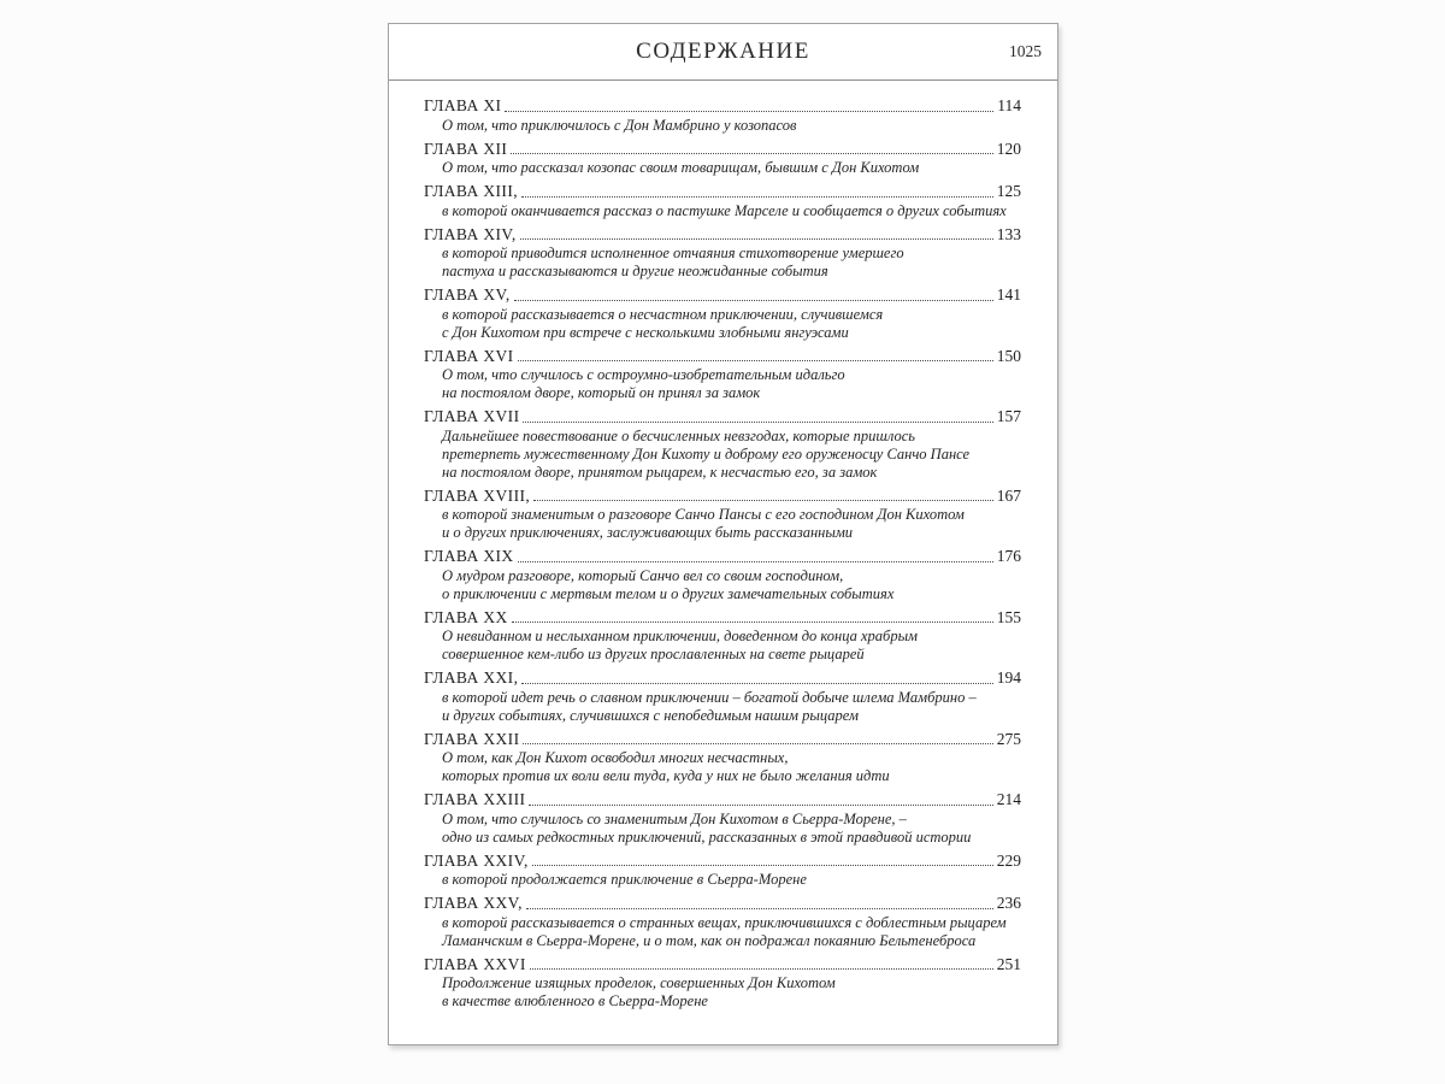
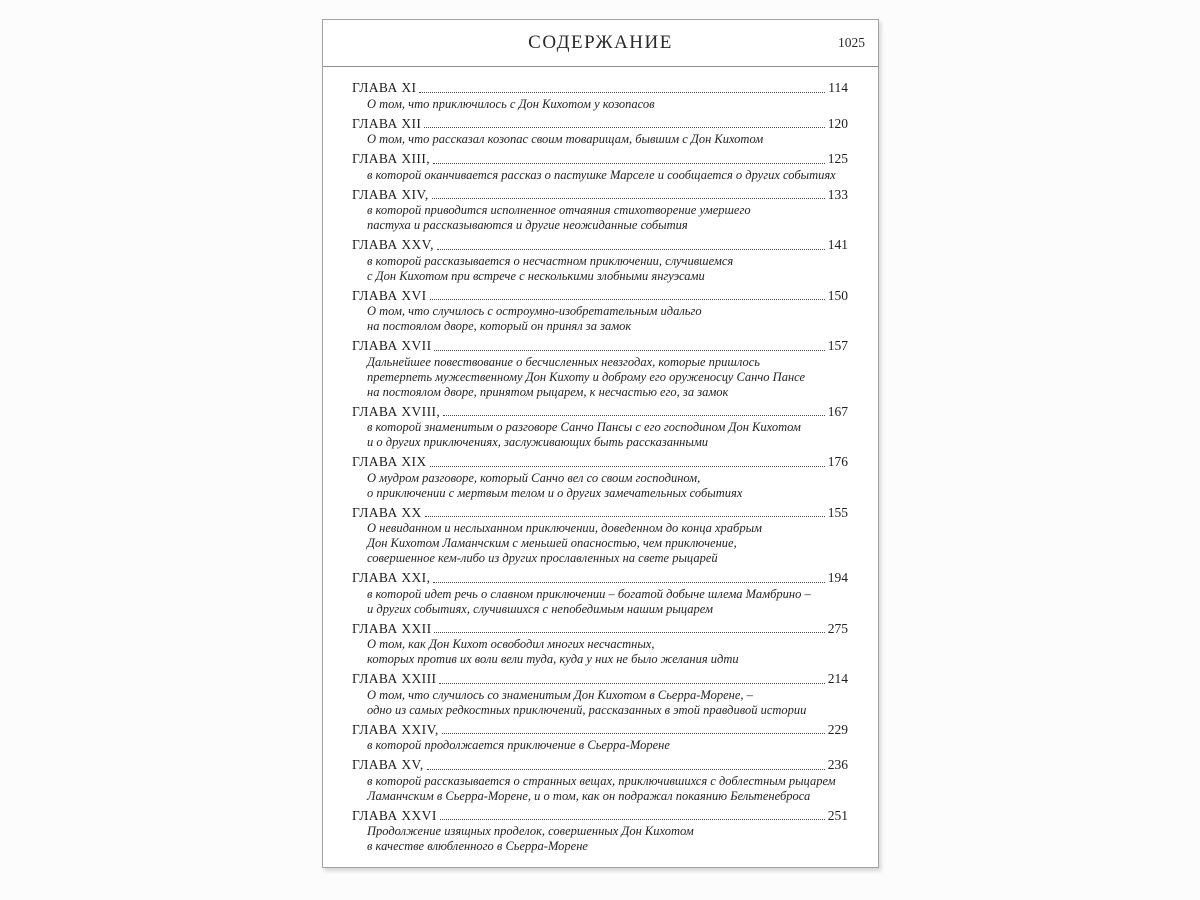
  СОДЕРЖАНИЕ
  1025
  ГЛАВА XI
  114
- О том, что приключилось с Дон Мамбрино у козопасов
+ О том, что приключилось с Дон Кихотом у козопасов
  ГЛАВА XII
  120
  О том, что рассказал козопас своим товарищам, бывшим с Дон Кихотом
  ГЛАВА XIII,
  125
  в которой оканчивается рассказ о пастушке Марселе и сообщается о других событиях
  ГЛАВА XIV,
  133
  в которой приводится исполненное отчаяния стихотворение умершего
  пастуха и рассказываются и другие неожиданные события
- ГЛАВА XV,
+ ГЛАВА XXV,
  141
  в которой рассказывается о несчастном приключении, случившемся
  с Дон Кихотом при встрече с несколькими злобными янгуэсами
  ГЛАВА XVI
  150
  О том, что случилось с остроумно-изобретательным идальго
  на постоялом дворе, который он принял за замок
  ГЛАВА XVII
  157
  Дальнейшее повествование о бесчисленных невзгодах, которые пришлось
  претерпеть мужественному Дон Кихоту и доброму его оруженосцу Санчо Пансе
  на постоялом дворе, принятом рыцарем, к несчастью его, за замок
  ГЛАВА XVIII,
  167
  в которой знаменитым о разговоре Санчо Пансы с его господином Дон Кихотом
  и о других приключениях, заслуживающих быть рассказанными
  ГЛАВА XIX
  176
  О мудром разговоре, который Санчо вел со своим господином,
  о приключении с мертвым телом и о других замечательных событиях
  ГЛАВА XX
  155
  О невиданном и неслыханном приключении, доведенном до конца храбрым
+ Дон Кихотом Ламанчским с меньшей опасностью, чем приключение,
  совершенное кем-либо из других прославленных на свете рыцарей
  ГЛАВА XXI,
  194
  в которой идет речь о славном приключении – богатой добыче шлема Мамбрино –
  и других событиях, случившихся с непобедимым нашим рыцарем
  ГЛАВА XXII
  275
  О том, как Дон Кихот освободил многих несчастных,
  которых против их воли вели туда, куда у них не было желания идти
  ГЛАВА XXIII
  214
  О том, что случилось со знаменитым Дон Кихотом в Сьерра-Морене, –
  одно из самых редкостных приключений, рассказанных в этой правдивой истории
  ГЛАВА XXIV,
  229
  в которой продолжается приключение в Сьерра-Морене
- ГЛАВА XXV,
+ ГЛАВА XV,
  236
  в которой рассказывается о странных вещах, приключившихся с доблестным рыцарем
  Ламанчским в Сьерра-Морене, и о том, как он подражал покаянию Бельтенеброса
  ГЛАВА XXVI
  251
  Продолжение изящных проделок, совершенных Дон Кихотом
  в качестве влюбленного в Сьерра-Морене
